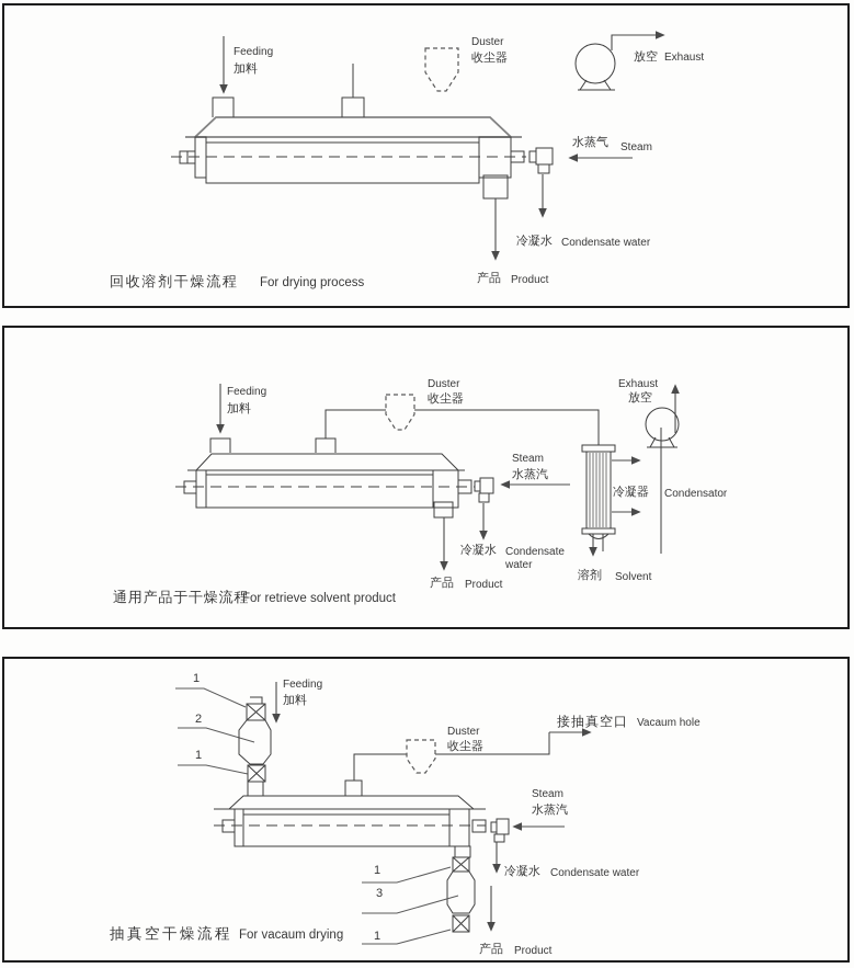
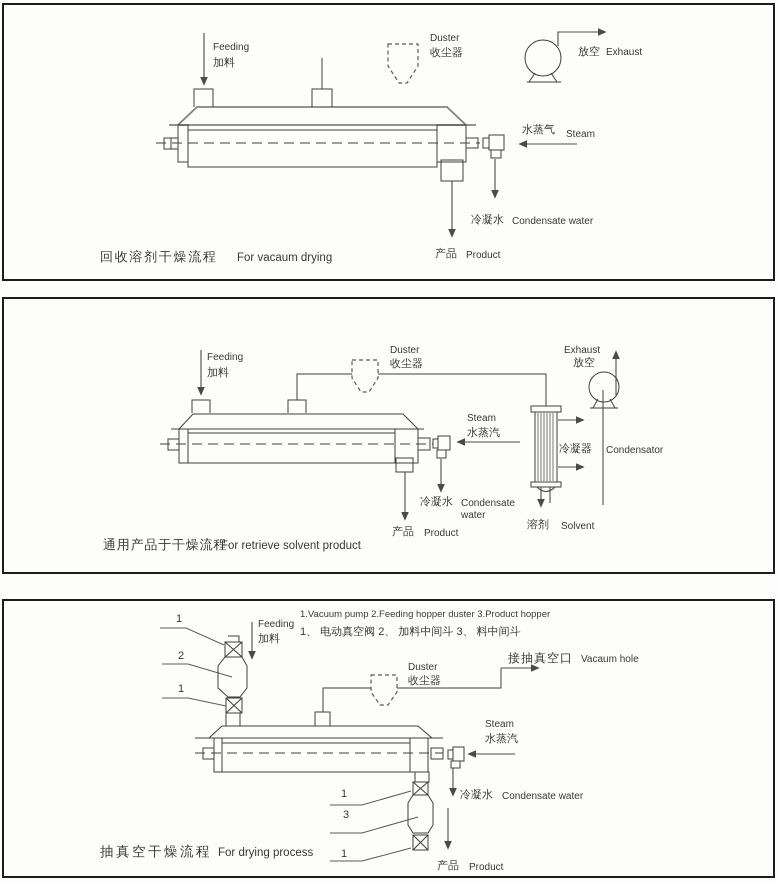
  Feeding
  加料
  Duster
  收尘器
  放空
  Exhaust
  水蒸气
  Steam
  冷凝水
  Condensate water
  产品
  Product
  回收溶剂干燥流程
- For drying process
+ For vacaum drying
  Feeding
  加料
  Duster
  收尘器
  Steam
  水蒸汽
  冷凝水
  Condensate
  water
  产品
  Product
  冷凝器
  Condensator
  溶剂
  Solvent
  Exhaust
  放空
  通用产品于干燥流程
  For retrieve solvent product
+ 1.Vacuum pump 2.Feeding hopper duster 3.Product hopper
+ 1、 电动真空阀 2、 加料中间斗 3、 料中间斗
  1
  2
  1
  Feeding
  加料
  接抽真空口
  Vacaum hole
  Duster
  收尘器
  Steam
  水蒸汽
  冷凝水
  Condensate water
  1
  3
  1
  产品
  Product
  抽真空干燥流程
- For vacaum drying
+ For drying process
